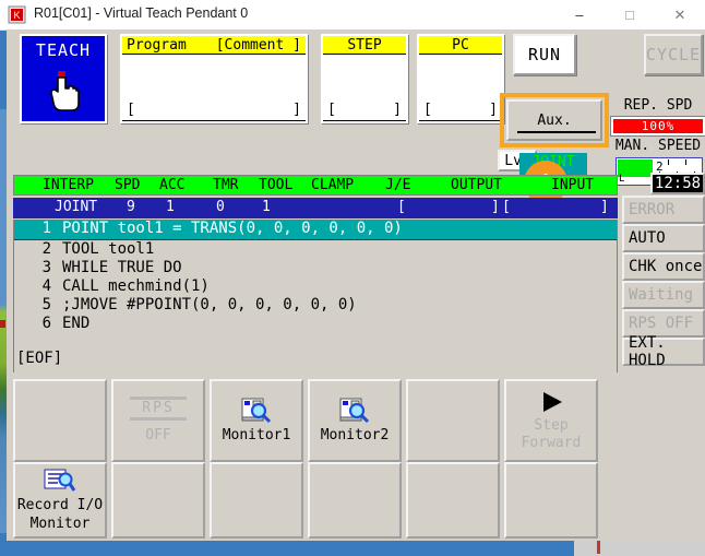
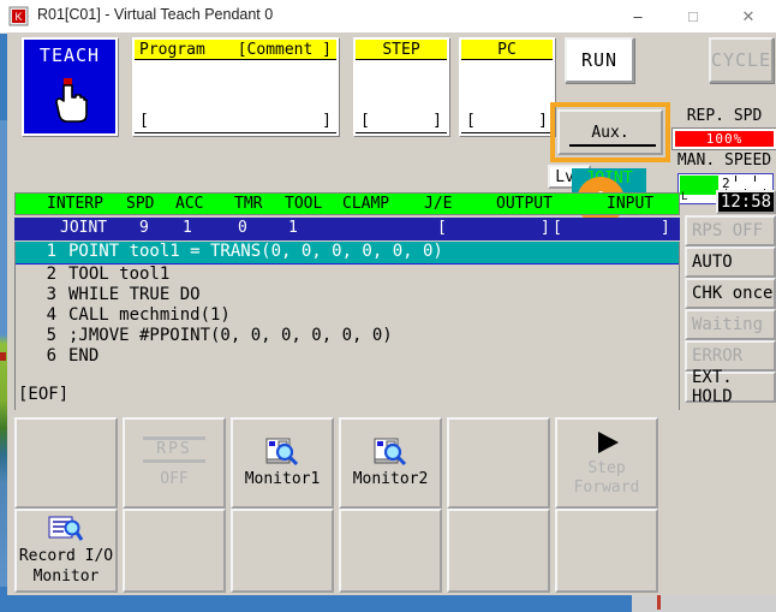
  K
  R01[C01] - Virtual Teach Pendant 0
  –
  □
  ✕
  TEACH
  Program
  [Comment ]
  [
  ]
  STEP
  [
  ]
  PC
  [
  ]
  RUN
  CYCLE
  Aux.
  REP. SPD
  100%
  MAN. SPEED
  2
  L
  INTERP
  SPD
  ACC
  TMR
  TOOL
  CLAMP
  J/E
  OUTPUT
  INPUT
  JOINT
  9
  1
  0
  1
  [
  ]
  [
  ]
  1 POINT tool1 = TRANS(0, 0, 0, 0, 0, 0)
  2 TOOL tool1
  3 WHILE TRUE DO
  4 CALL mechmind(1)
  5 ;JMOVE #PPOINT(0, 0, 0, 0, 0, 0)
  6 END
  [EOF]
  12:58
- ERROR
+ RPS OFF
  AUTO
  CHK once
  Waiting
- RPS OFF
+ ERROR
  EXT. HOLD
  Record I/O
  Monitor
  RPS
  OFF
  Monitor1
  Monitor2
  Step
  Forward
